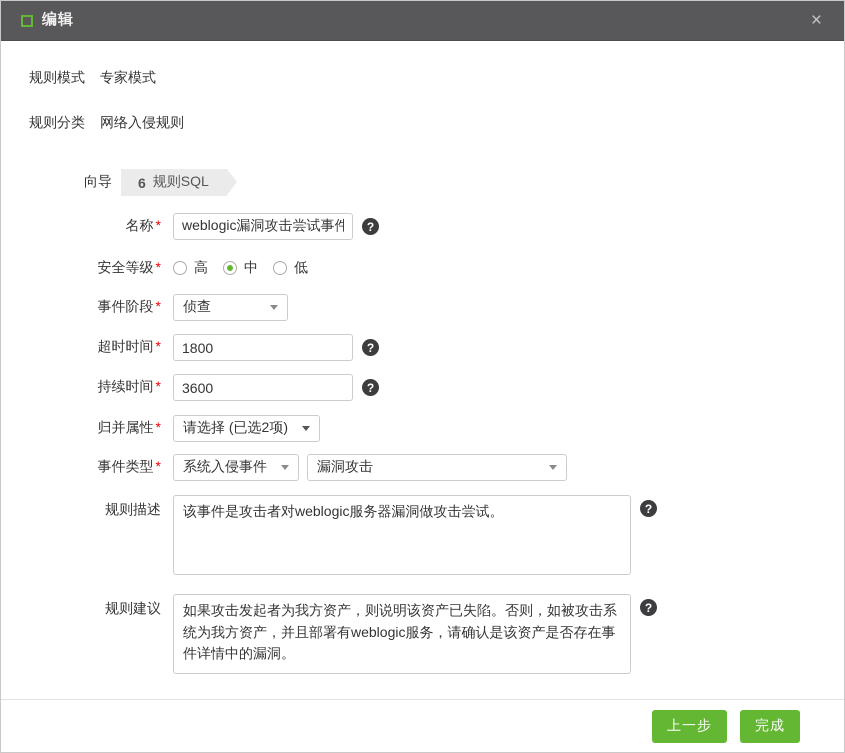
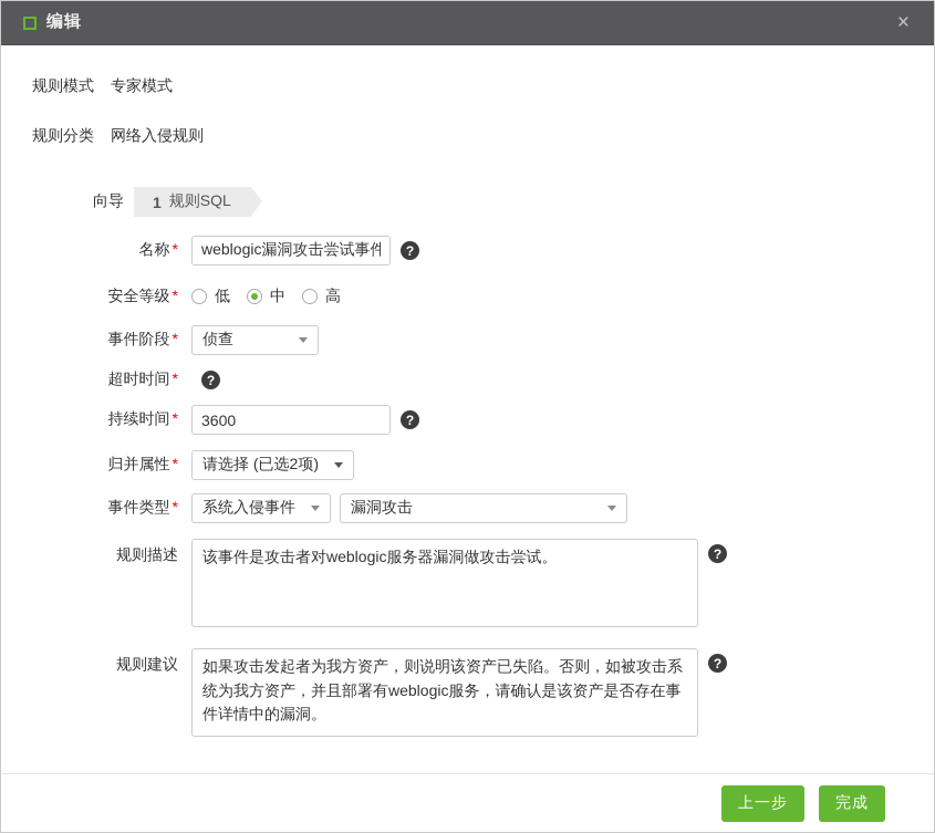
  编辑
  ×
  规则模式
  专家模式
  规则分类
  网络入侵规则
  向导
- 6
+ 1
  规则SQL
  名称 *
  weblogic漏洞攻击尝试事件
  ?
  安全等级 *
- 高
+ 低
  中
- 低
+ 高
  事件阶段 *
  侦查
  超时时间 *
- 1800
  ?
  持续时间 *
  3600
  ?
  归并属性 *
  请选择 (已选2项)
  事件类型 *
  系统入侵事件
  漏洞攻击
  规则描述
  该事件是攻击者对weblogic服务器漏洞做攻击尝试。
  ?
  规则建议
  ?
  上一步
  完成
